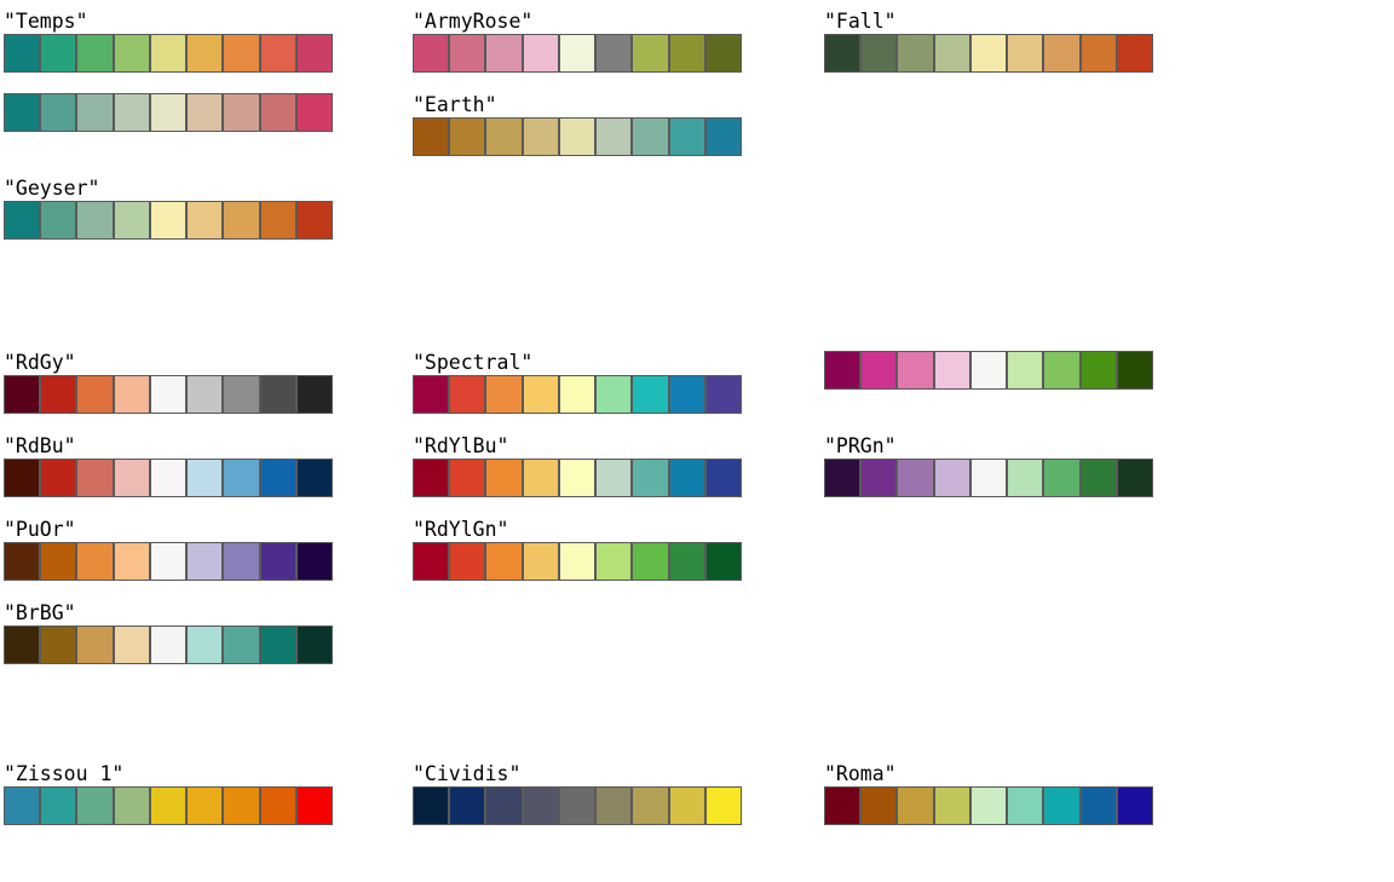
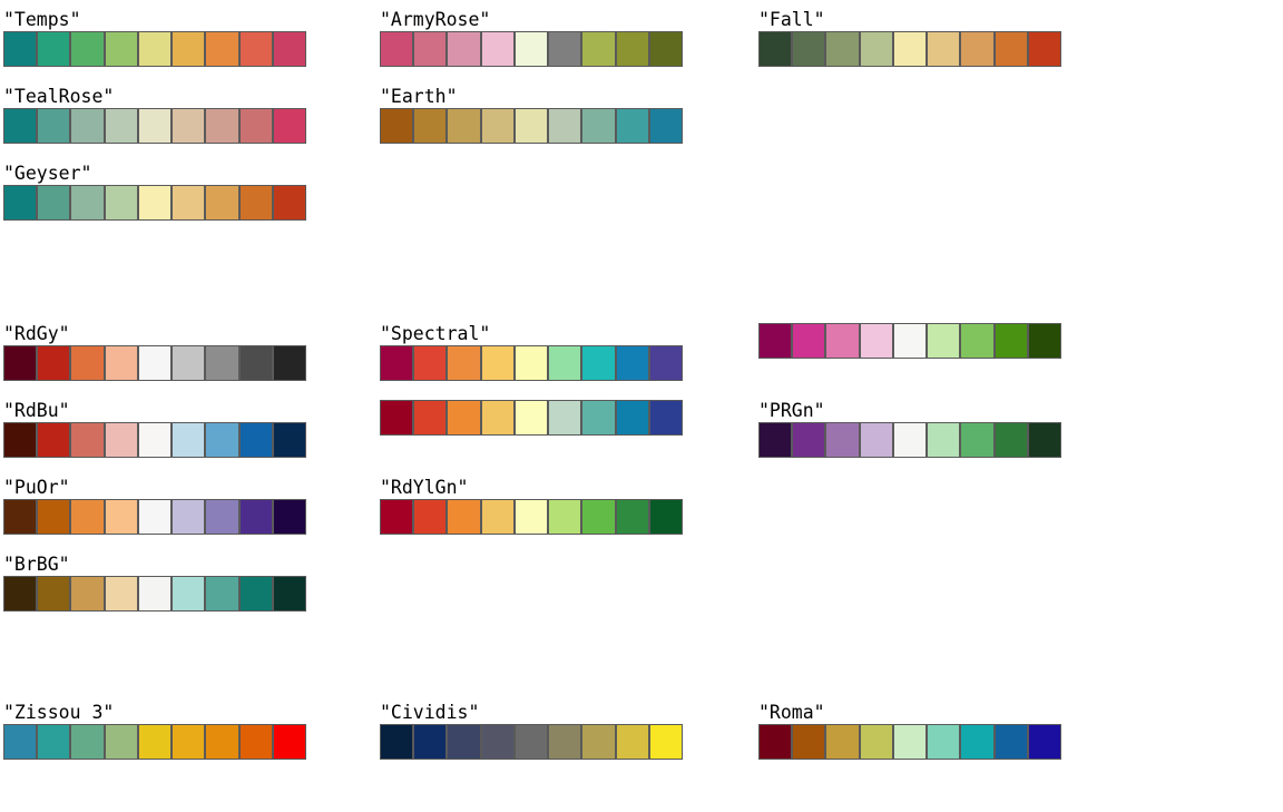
  "Temps"
+ "TealRose"
  "Geyser"
  "ArmyRose"
  "Earth"
  "Fall"
  "RdGy"
  "RdBu"
  "PuOr"
  "BrBG"
  "Spectral"
- "RdYlBu"
  "RdYlGn"
  "PRGn"
- "Zissou 1"
+ "Zissou 3"
  "Cividis"
  "Roma"
